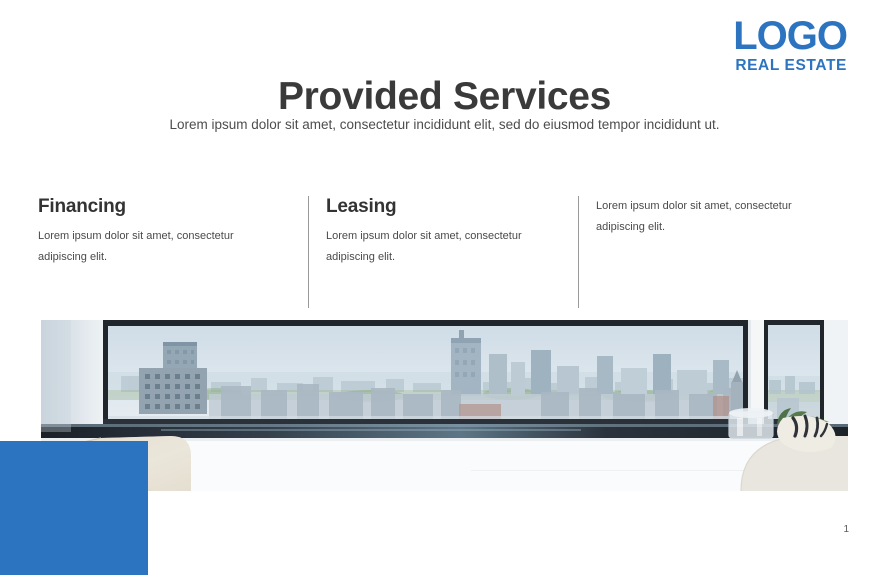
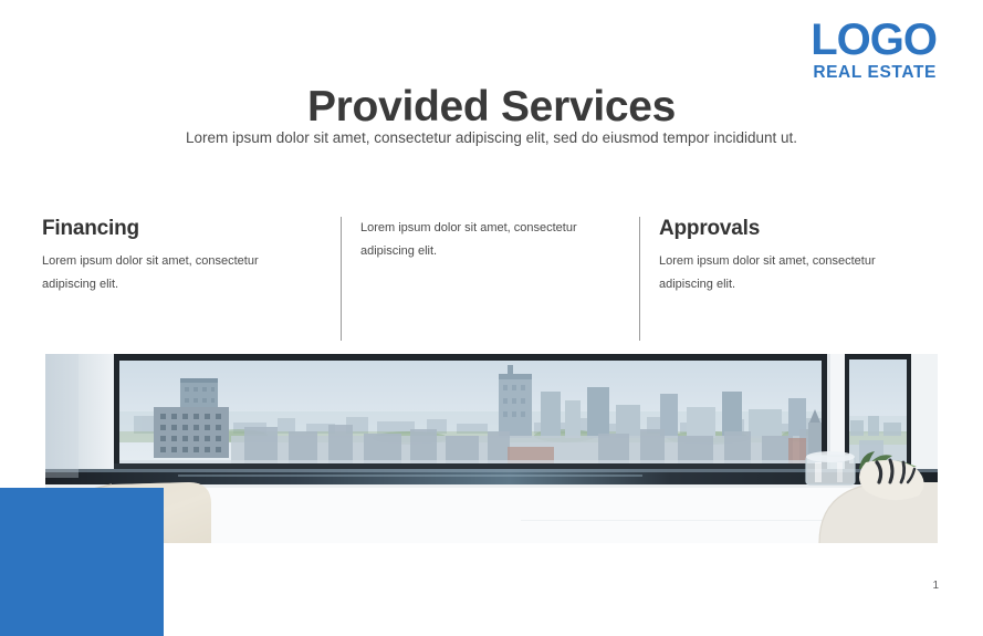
  LOGO
  REAL ESTATE
  Provided Services
- Lorem ipsum dolor sit amet, consectetur incididunt elit, sed do eiusmod tempor incididunt ut.
+ Lorem ipsum dolor sit amet, consectetur adipiscing elit, sed do eiusmod tempor incididunt ut.
  Financing
  Lorem ipsum dolor sit amet, consectetur adipiscing elit.
- Leasing
  Lorem ipsum dolor sit amet, consectetur adipiscing elit.
+ Approvals
  Lorem ipsum dolor sit amet, consectetur adipiscing elit.
  1
